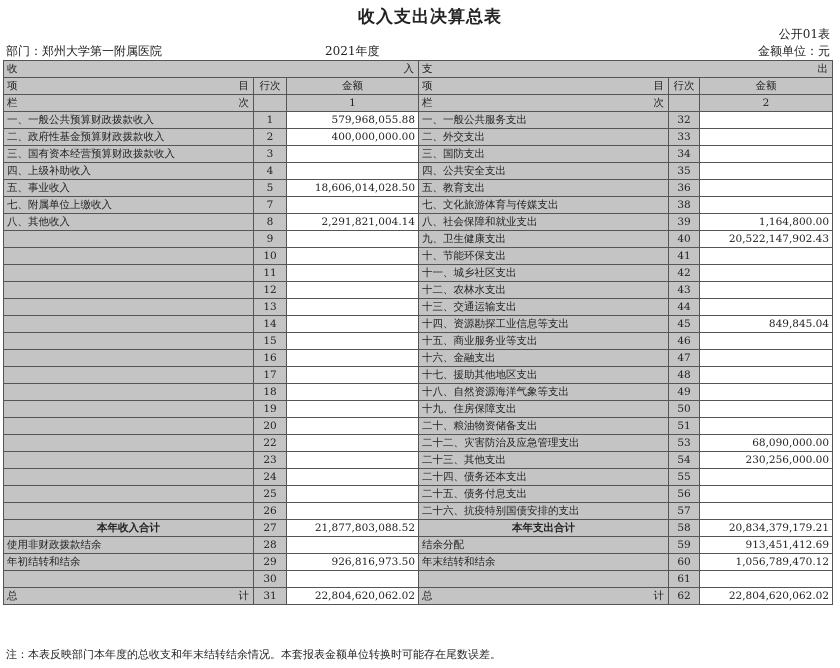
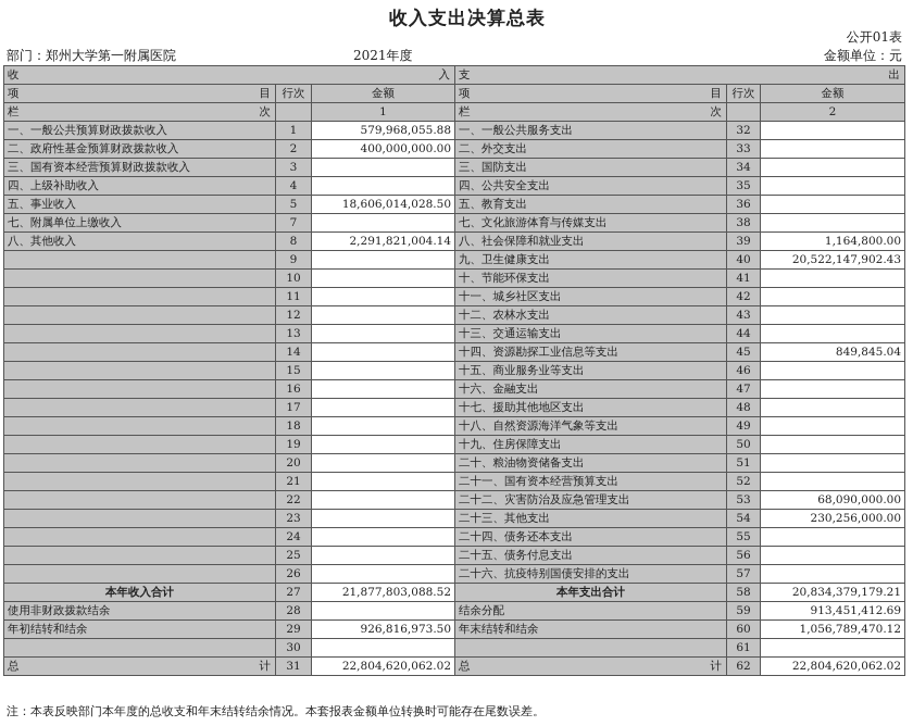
  收入支出决算总表
  公开01表
  部门：郑州大学第一附属医院
  2021年度
  金额单位：元
  收 入	支 出
  项 目	行次	金额	项 目	行次	金额
  栏 次		1	栏 次		2
  一、一般公共预算财政拨款收入	1	579,968,055.88	一、一般公共服务支出	32
  二、政府性基金预算财政拨款收入	2	400,000,000.00	二、外交支出	33
  三、国有资本经营预算财政拨款收入	3		三、国防支出	34
  四、上级补助收入	4		四、公共安全支出	35
  五、事业收入	5	18,606,014,028.50	五、教育支出	36
  七、附属单位上缴收入	7		七、文化旅游体育与传媒支出	38
  八、其他收入	8	2,291,821,004.14	八、社会保障和就业支出	39	1,164,800.00
  	9		九、卫生健康支出	40	20,522,147,902.43
  	10		十、节能环保支出	41
  	11		十一、城乡社区支出	42
  	12		十二、农林水支出	43
  	13		十三、交通运输支出	44
  	14		十四、资源勘探工业信息等支出	45	849,845.04
  	15		十五、商业服务业等支出	46
  	16		十六、金融支出	47
  	17		十七、援助其他地区支出	48
  	18		十八、自然资源海洋气象等支出	49
  	19		十九、住房保障支出	50
  	20		二十、粮油物资储备支出	51
+ 	21		二十一、国有资本经营预算支出	52
  	22		二十二、灾害防治及应急管理支出	53	68,090,000.00
  	23		二十三、其他支出	54	230,256,000.00
  	24		二十四、债务还本支出	55
  	25		二十五、债务付息支出	56
  	26		二十六、抗疫特别国债安排的支出	57
  本年收入合计	27	21,877,803,088.52	本年支出合计	58	20,834,379,179.21
  使用非财政拨款结余	28		结余分配	59	913,451,412.69
  年初结转和结余	29	926,816,973.50	年末结转和结余	60	1,056,789,470.12
  	30			61
  总 计	31	22,804,620,062.02	总 计	62	22,804,620,062.02
  注：本表反映部门本年度的总收支和年末结转结余情况。本套报表金额单位转换时可能存在尾数误差。
